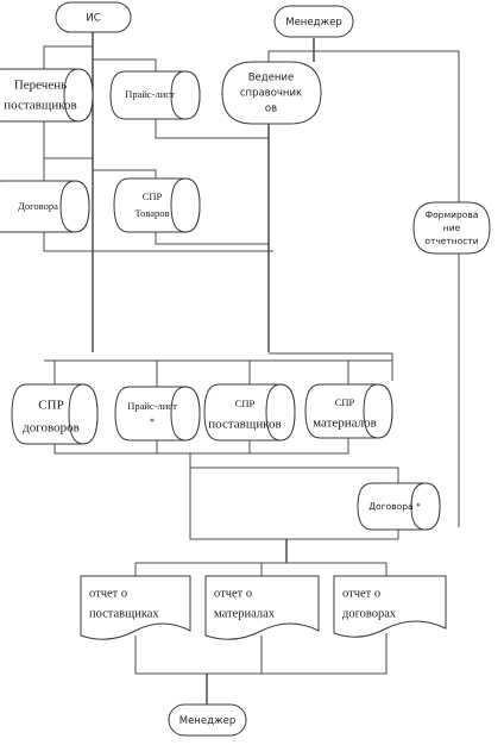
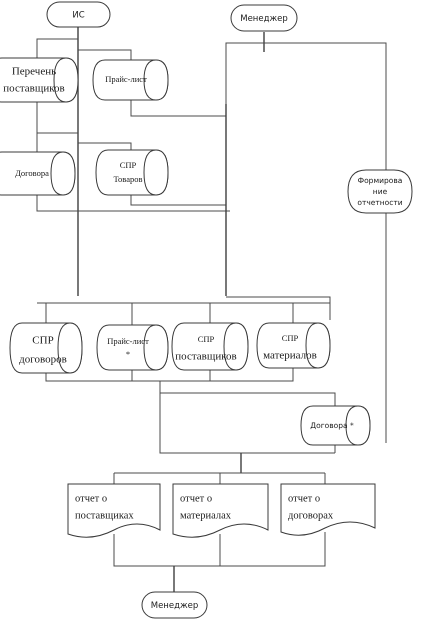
  ИС
  Менеджер
- Ведение
- справочник
- ов
  Формирова
  ние
  отчетности
  Перечень
  поставщиков
  Прайс-лист
  Договора
  СПР
  Товаров
  СПР
  договоров
  Прайс-лист
  *
  СПР
  поставщиков
  СПР
  материалов
  Договора *
  отчет о
  поставщиках
  отчет о
  материалах
  отчет о
  договорах
  Менеджер
